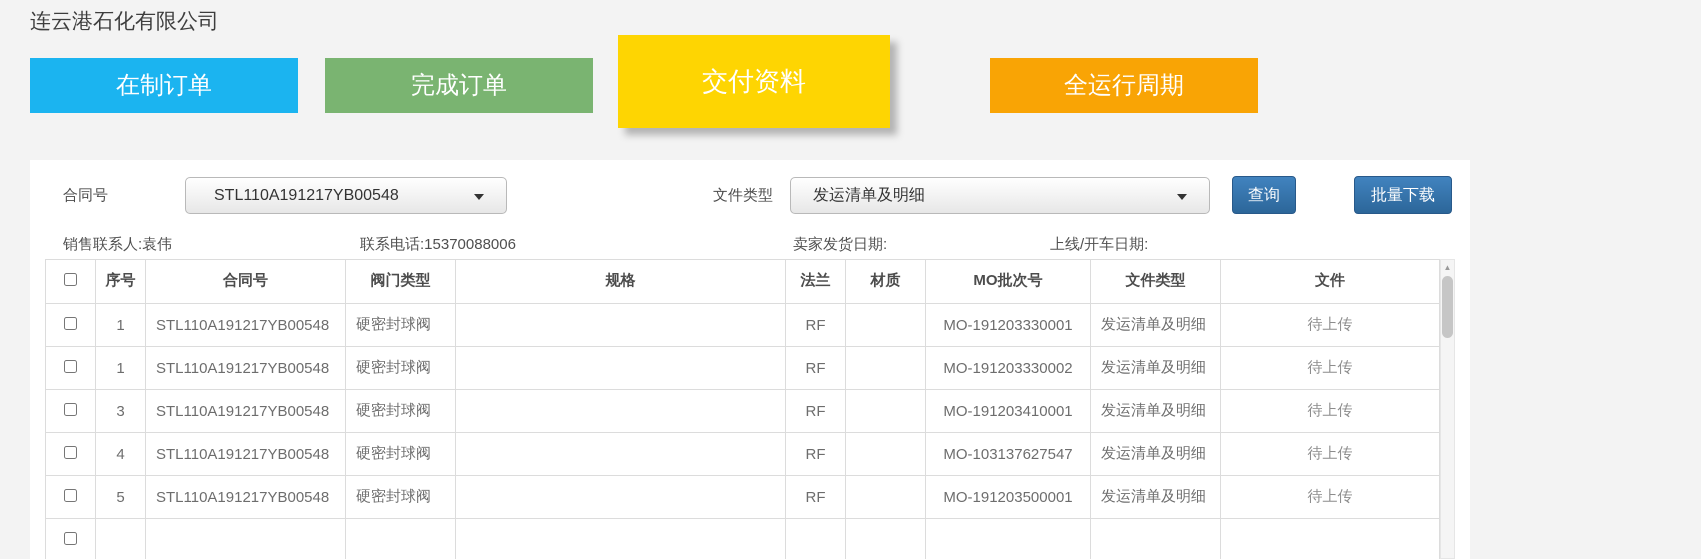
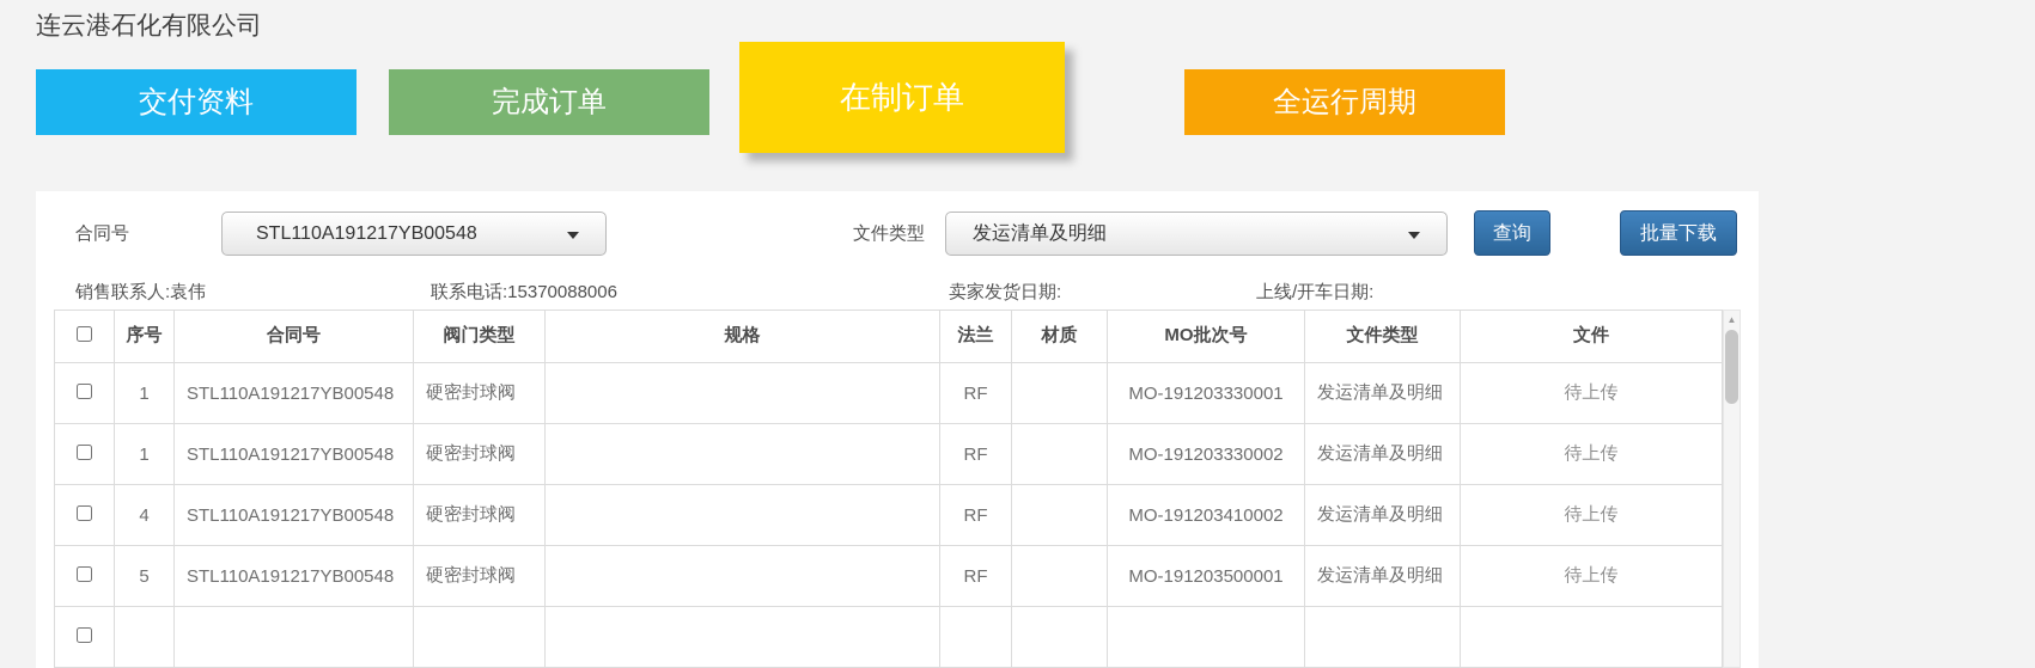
  连云港石化有限公司
- 在制订单
+ 交付资料
  完成订单
- 交付资料
+ 在制订单
  全运行周期
  合同号
  STL110A191217YB00548
  文件类型
  发运清单及明细
  查询
  批量下载
  销售联系人:袁伟
  联系电话:15370088006
  卖家发货日期:
  上线/开车日期:
  	序号	合同号	阀门类型	规格	法兰	材质	MO批次号	文件类型	文件
  	1	STL110A191217YB00548	硬密封球阀		RF		MO-191203330001	发运清单及明细	待上传
  	1	STL110A191217YB00548	硬密封球阀		RF		MO-191203330002	发运清单及明细	待上传
- 	3	STL110A191217YB00548	硬密封球阀		RF		MO-191203410001	发运清单及明细	待上传
- 	4	STL110A191217YB00548	硬密封球阀		RF		MO-103137627547	发运清单及明细	待上传
+ 	4	STL110A191217YB00548	硬密封球阀		RF		MO-191203410002	发运清单及明细	待上传
  	5	STL110A191217YB00548	硬密封球阀		RF		MO-191203500001	发运清单及明细	待上传
  ▲
